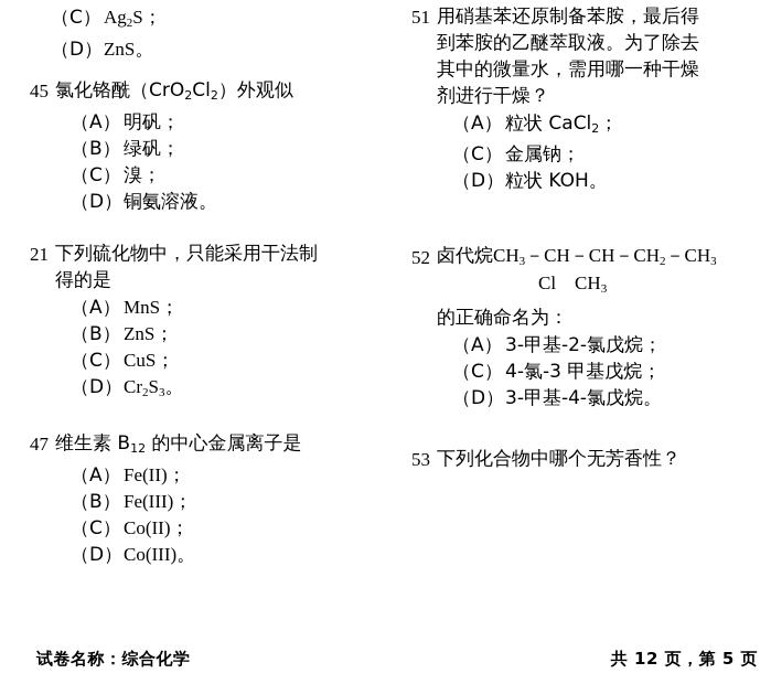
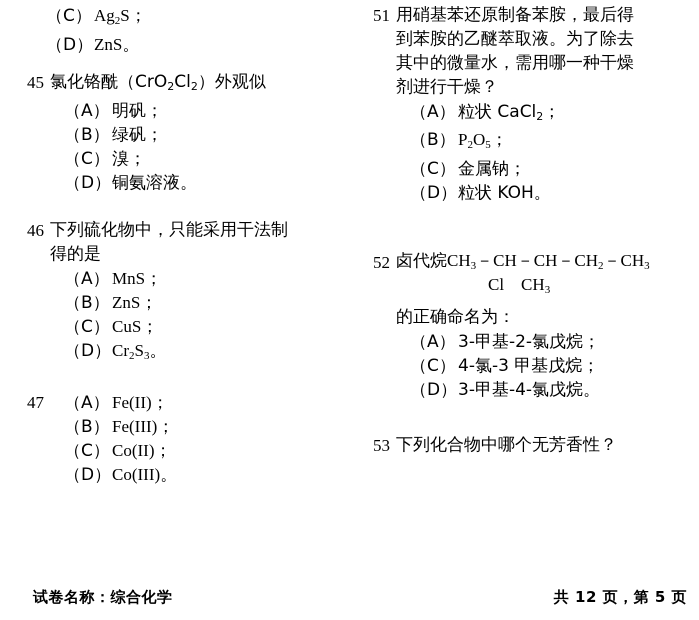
  （C）Ag2S；
  （D）ZnS。
  45
  氯化铬酰（CrO2Cl2）外观似
  （A） 明矾；
  （B）绿矾；
  （C）溴；
  （D）铜氨溶液。
- 21
+ 46
  下列硫化物中，只能采用干法制
  得的是
  （A） MnS；
  （B） ZnS；
  （C）CuS；
  （D）Cr2S3。
  47
- 维生素 B12 的中心金属离子是
  （A） Fe(II)；
  （B） Fe(III)；
  （C）Co(II)；
  （D）Co(III)。
  51
  用硝基苯还原制备苯胺，最后得
  到苯胺的乙醚萃取液。为了除去
  其中的微量水，需用哪一种干燥
  剂进行干燥？
  （A）粒状 CaCl2；
+ （B） P2O5；
  （C）金属钠；
  （D）粒状 KOH。
  52
  卤代烷CH3－CH－CH－CH2－CH3
  Cl CH3
  的正确命名为：
  （A）3-甲基-2-氯戊烷；
  （C）4-氯-3 甲基戊烷；
  （D）3-甲基-4-氯戊烷。
  53
  下列化合物中哪个无芳香性？
  试卷名称：综合化学
  共 12 页，第 5 页
